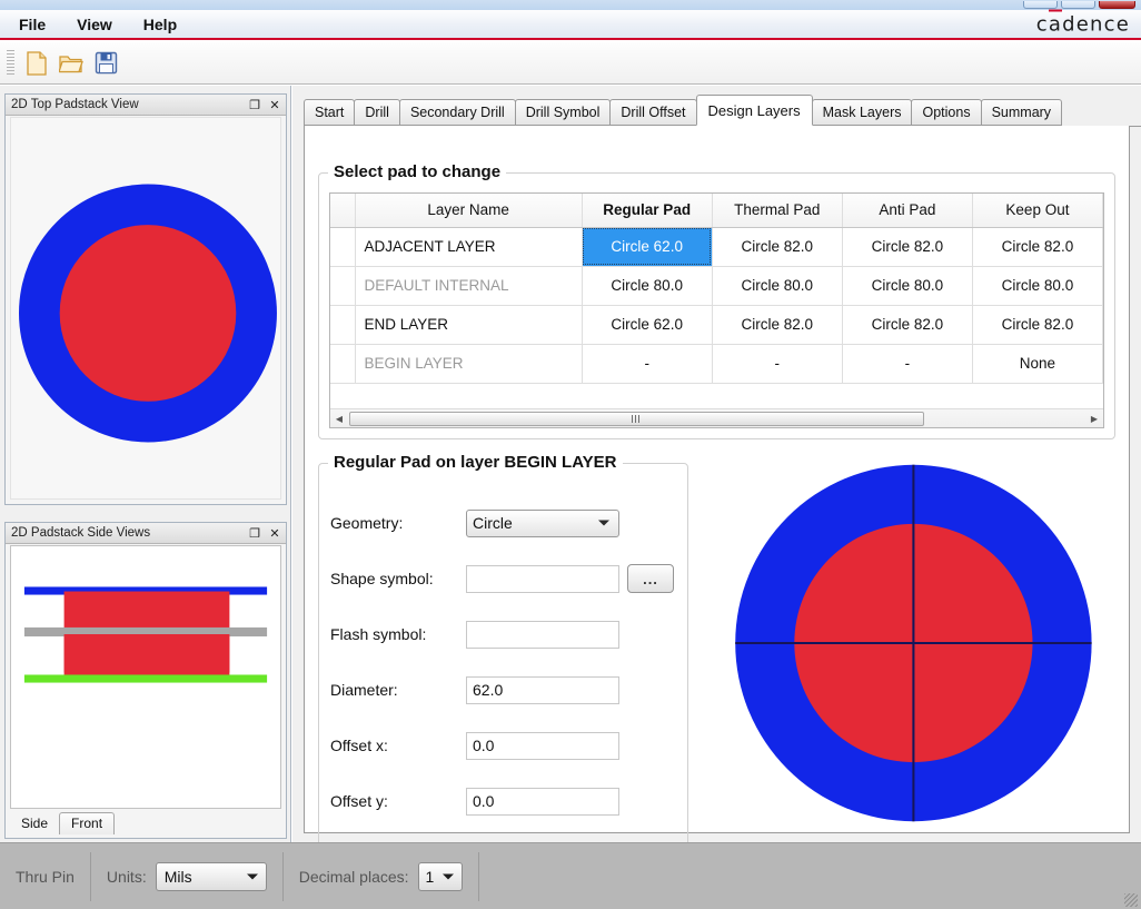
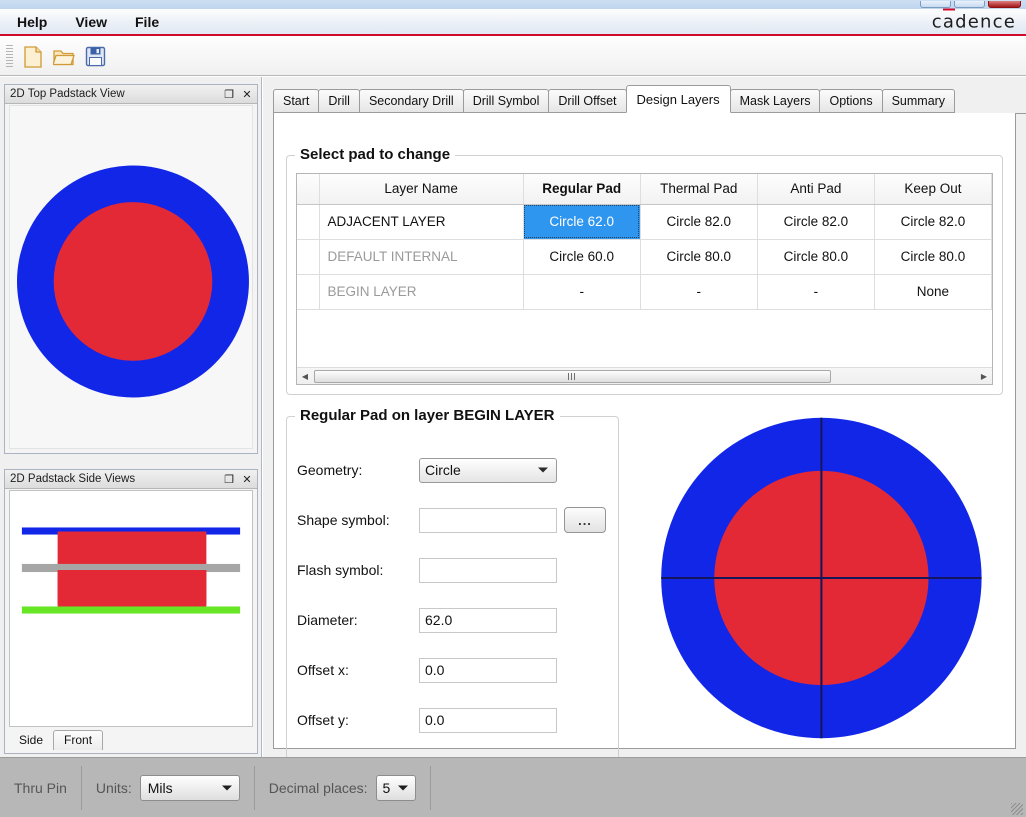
- File
+ Help
  View
- Help
+ File
  cadence
  2D Top Padstack View
  ❐
  ✕
  2D Padstack Side Views
  ❐
  ✕
  Side
  Front
  Start
  Drill
  Secondary Drill
  Drill Symbol
  Drill Offset
  Design Layers
  Mask Layers
  Options
  Summary
  Select pad to change
  	Layer Name	Regular Pad	Thermal Pad	Anti Pad	Keep Out
  	ADJACENT LAYER	Circle 62.0	Circle 82.0	Circle 82.0	Circle 82.0
- 	DEFAULT INTERNAL	Circle 80.0	Circle 80.0	Circle 80.0	Circle 80.0
+ 	DEFAULT INTERNAL	Circle 60.0	Circle 80.0	Circle 80.0	Circle 80.0
- 	END LAYER	Circle 62.0	Circle 82.0	Circle 82.0	Circle 82.0
  	BEGIN LAYER	-	-	-	None
  ◀
  ▶
  Regular Pad on layer BEGIN LAYER
  Geometry:
  Circle
  Shape symbol:
  ...
  Flash symbol:
  Diameter:
  62.0
  Offset x:
  0.0
  Offset y:
  0.0
  Thru Pin
  Units:
  Mils
  Decimal places:
- 1
+ 5
